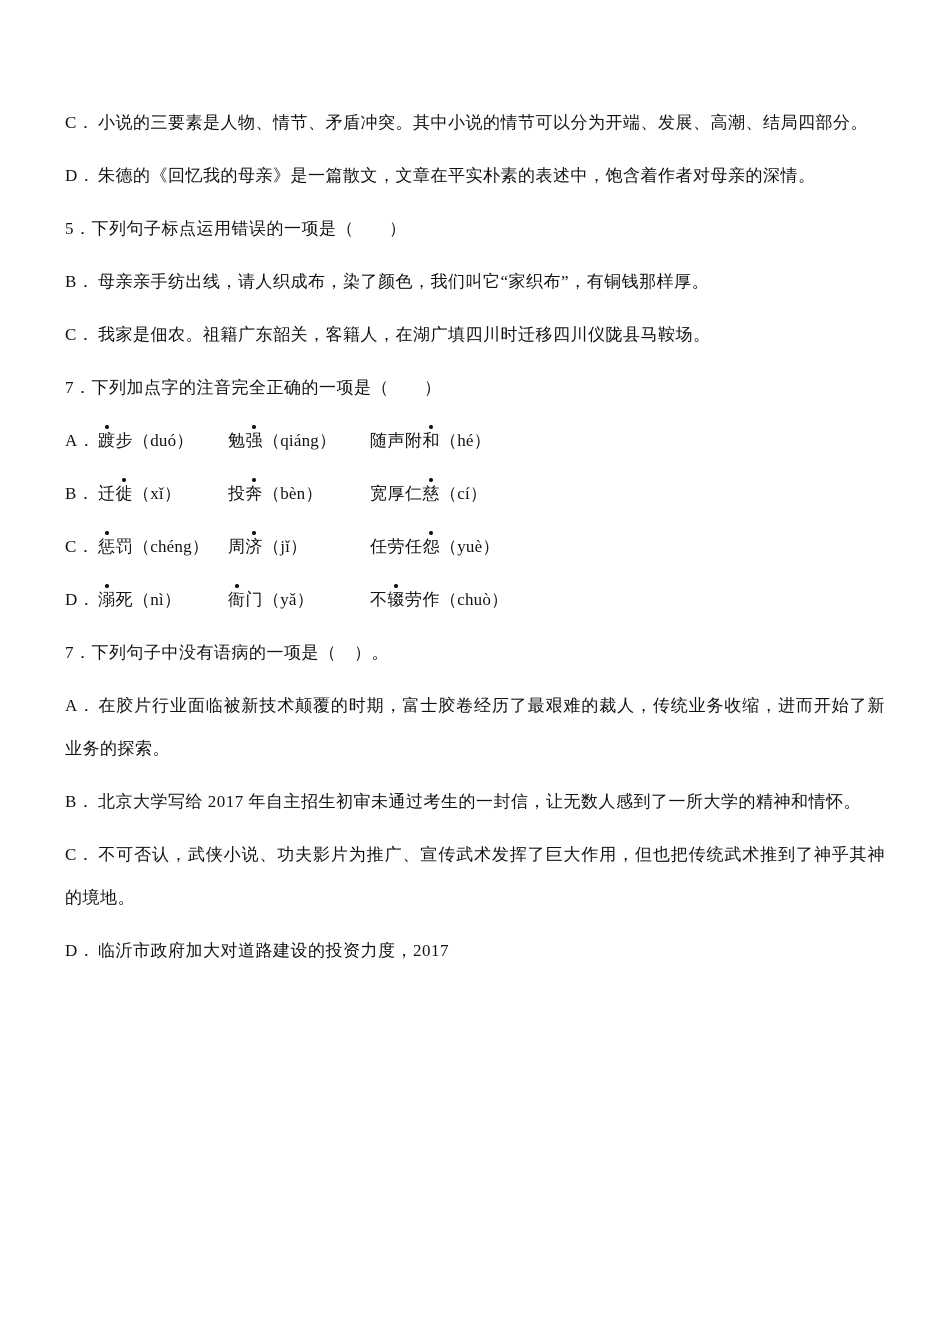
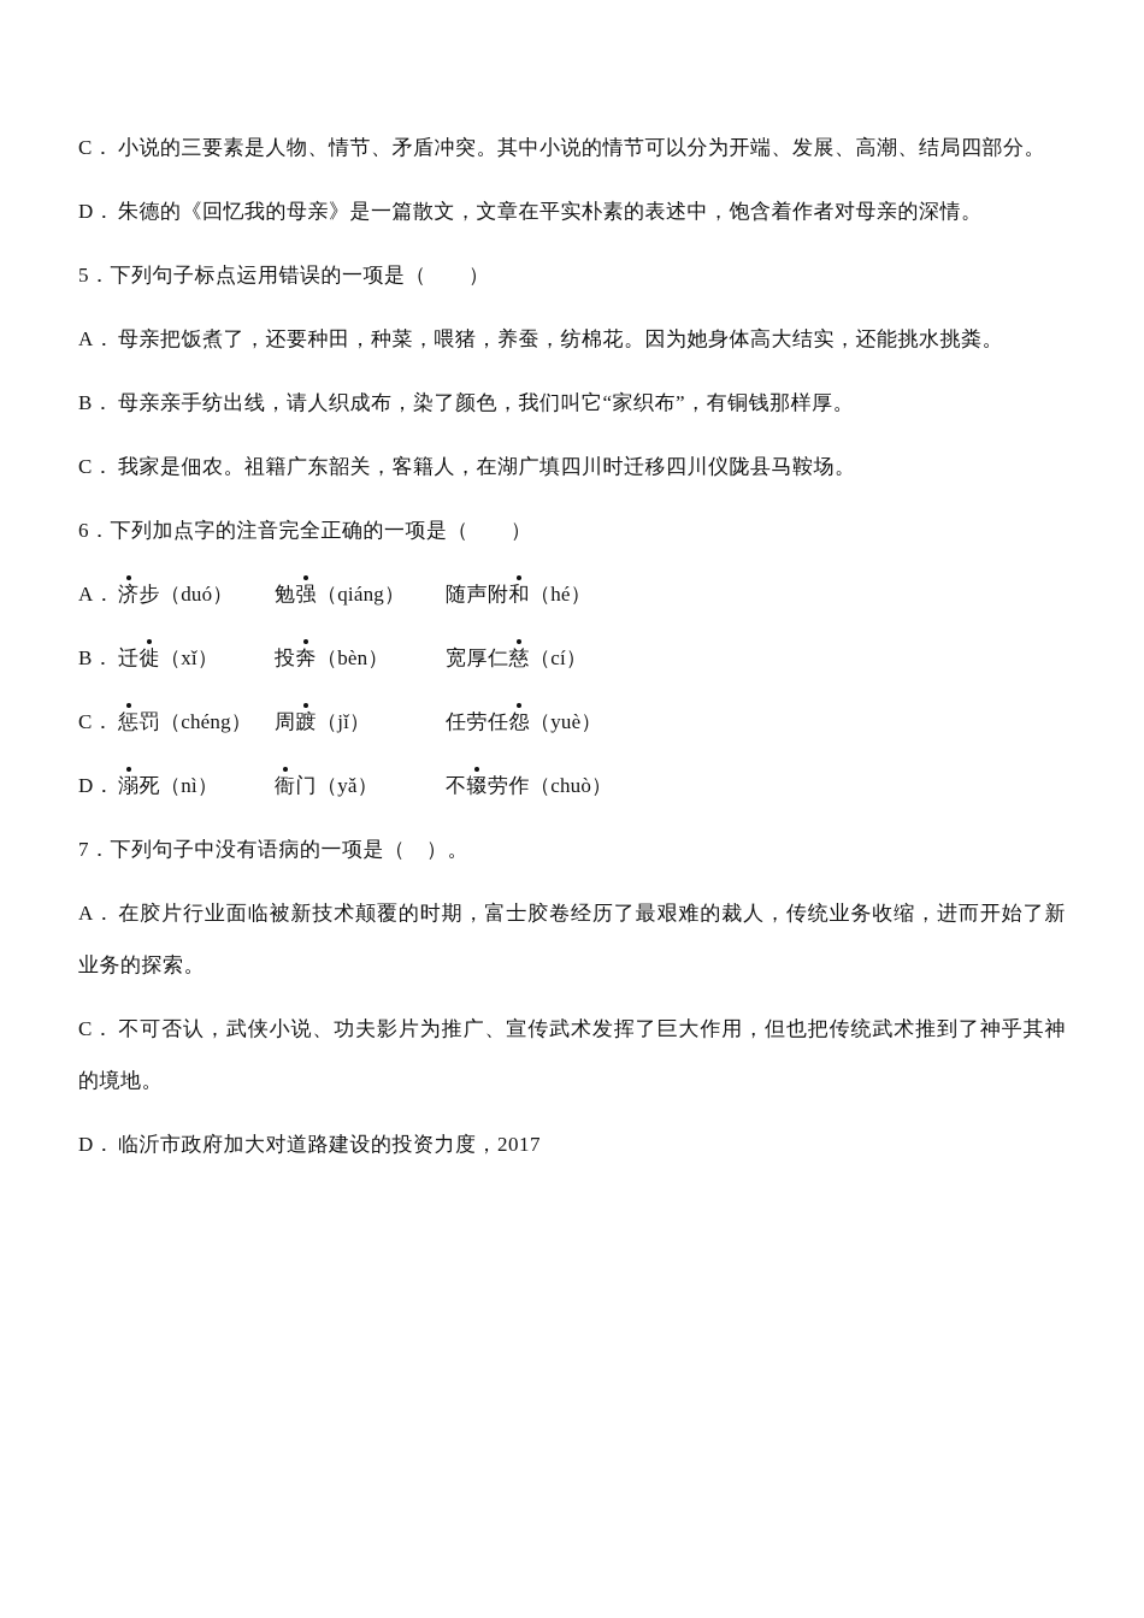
  C． 小说的三要素是人物、情节、矛盾冲突。其中小说的情节可以分为开端、发展、高潮、结局四部分。
  D． 朱德的《回忆我的母亲》是一篇散文，文章在平实朴素的表述中，饱含着作者对母亲的深情。
  5．下列句子标点运用错误的一项是（ ）
+ A． 母亲把饭煮了，还要种田，种菜，喂猪，养蚕，纺棉花。因为她身体高大结实，还能挑水挑粪。
  B． 母亲亲手纺出线，请人织成布，染了颜色，我们叫它“家织布”，有铜钱那样厚。
  C． 我家是佃农。祖籍广东韶关，客籍人，在湖广填四川时迁移四川仪陇县马鞍场。
- 7．下列加点字的注音完全正确的一项是（ ）
+ 6．下列加点字的注音完全正确的一项是（ ）
- A． 踱步（duó） 勉强（qiáng） 随声附和（hé）
+ A． 济步（duó） 勉强（qiáng） 随声附和（hé）
  B． 迁徙（xǐ） 投奔（bèn） 宽厚仁慈（cí）
- C． 惩罚（chéng） 周济（jǐ） 任劳任怨（yuè）
+ C． 惩罚（chéng） 周踱（jǐ） 任劳任怨（yuè）
  D． 溺死（nì） 衙门（yǎ） 不辍劳作（chuò）
  7．下列句子中没有语病的一项是（ ）。
  A． 在胶片行业面临被新技术颠覆的时期，富士胶卷经历了最艰难的裁人，传统业务收缩，进而开始了新业务的探索。
- B． 北京大学写给 2017 年自主招生初审未通过考生的一封信，让无数人感到了一所大学的精神和情怀。
  C． 不可否认，武侠小说、功夫影片为推广、宣传武术发挥了巨大作用，但也把传统武术推到了神乎其神的境地。
  D． 临沂市政府加大对道路建设的投资力度，2017
